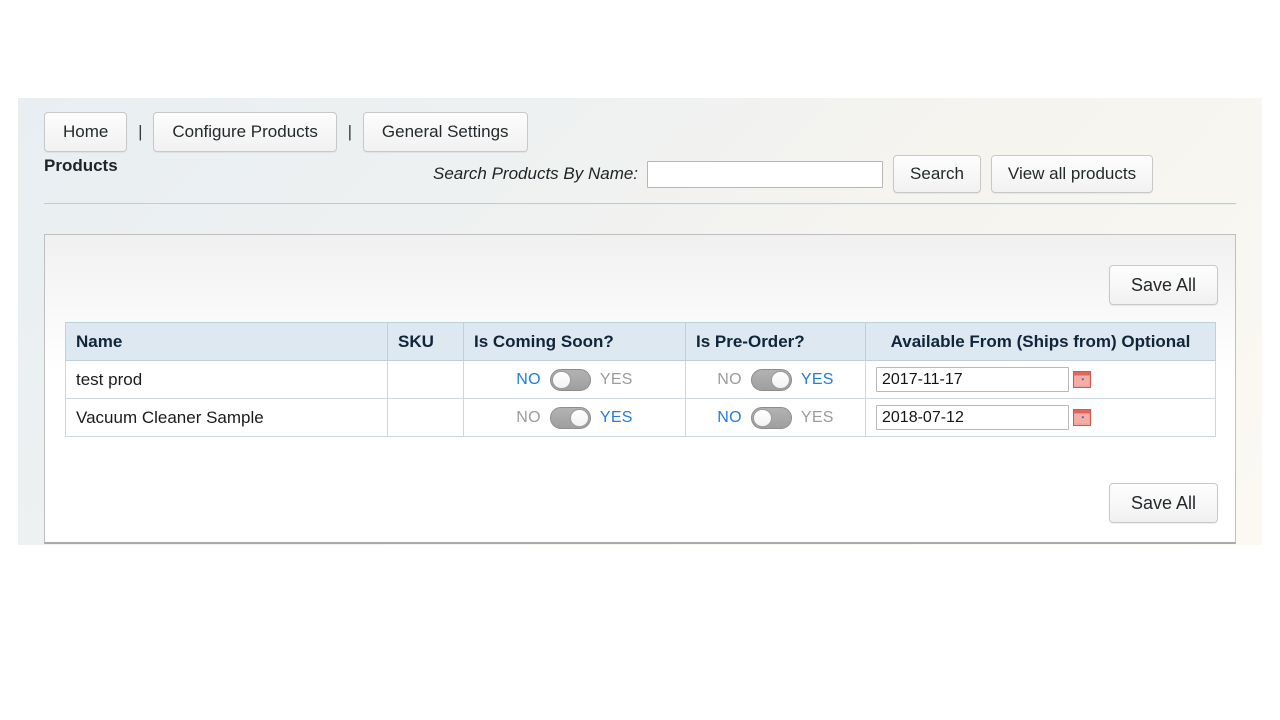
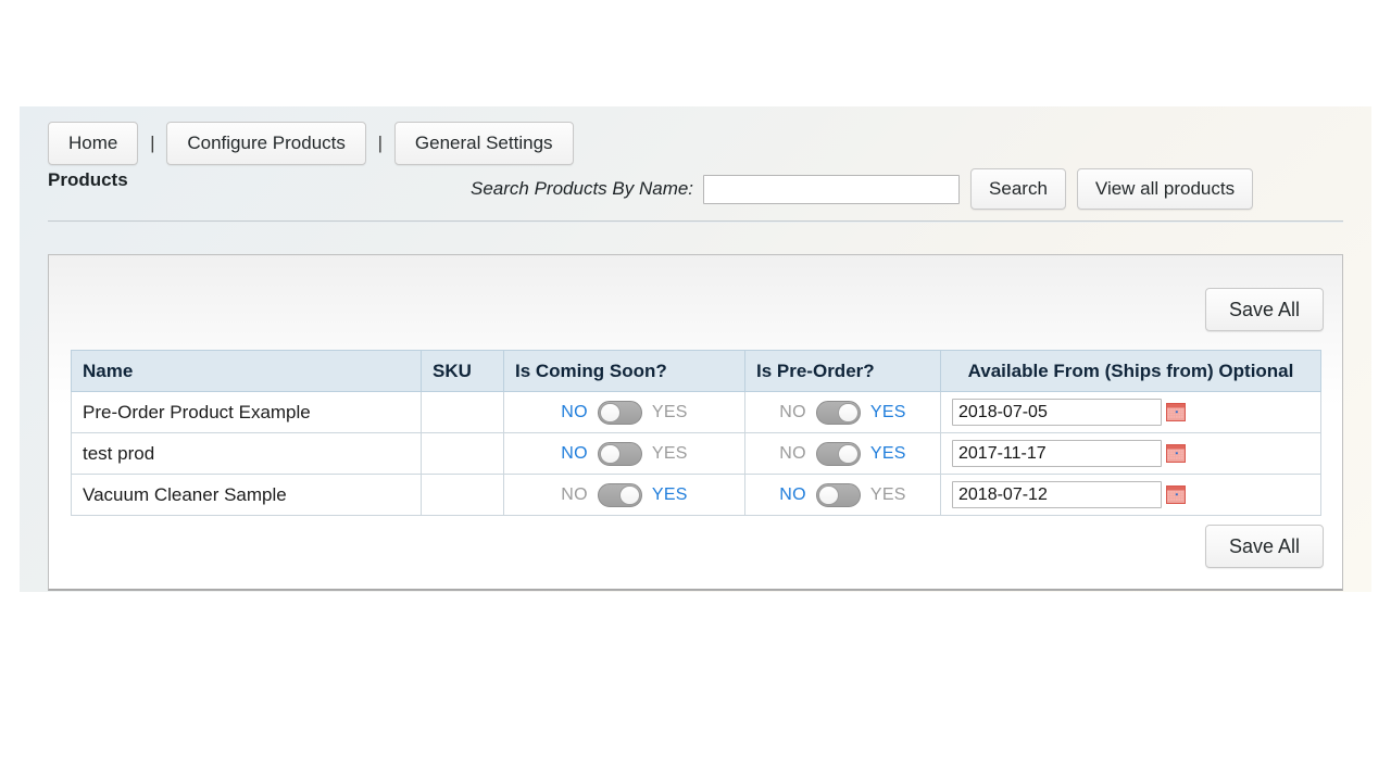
  Home
  |
  Configure Products
  |
  General Settings
  Products
  Search Products By Name:
  Search
  View all products
  Save All
  Name	SKU	Is Coming Soon?	Is Pre-Order?	Available From (Ships from) Optional
+ Pre-Order Product Example		NO YES	NO YES	2018-07-05
  test prod		NO YES	NO YES	2017-11-17
  Vacuum Cleaner Sample		NO YES	NO YES	2018-07-12
  Save All
